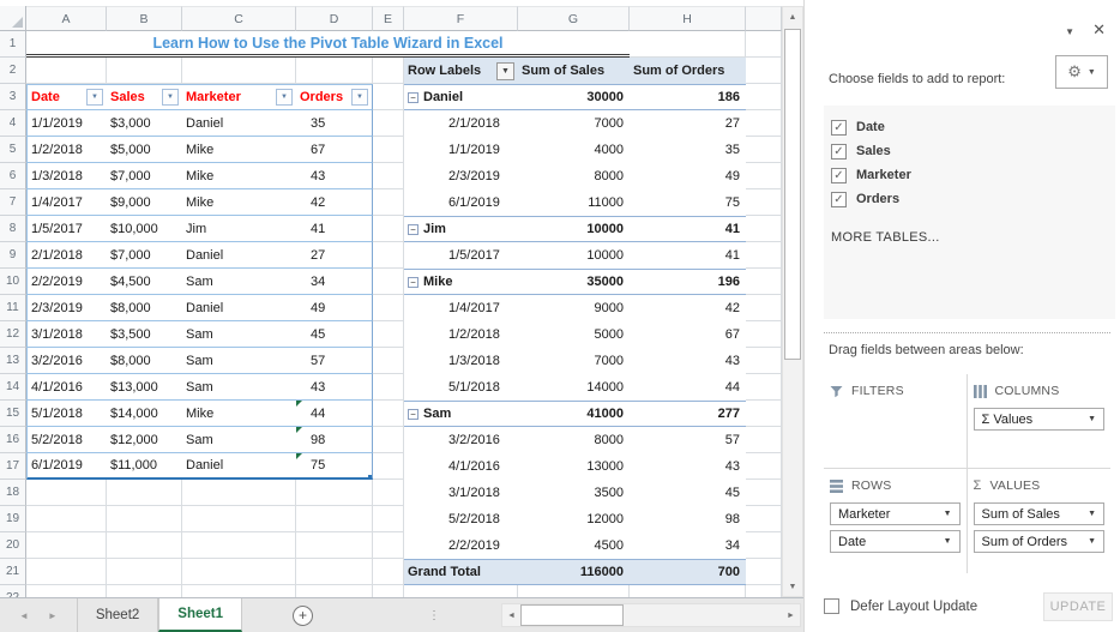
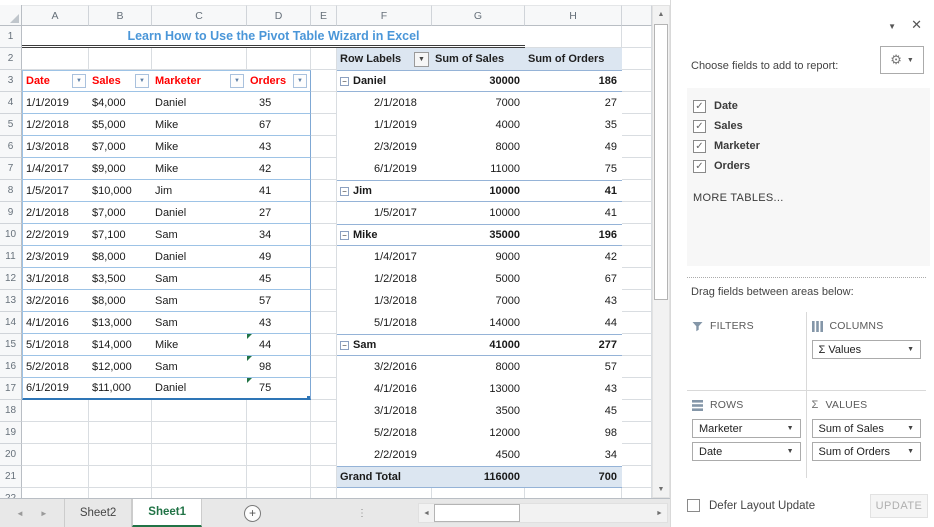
  A
  B
  C
  D
  E
  F
  G
  H
  1
  Learn How to Use the Pivot Table Wizard in Excel
  2
  Row Labels
  Sum of Sales
  Sum of Orders
  3
  Date
  Sales
  Marketer
  Orders
  −
  Daniel
  30000
  186
  4
  1/1/2019
- $3,000
+ $4,000
  Daniel
  35
  2/1/2018
  7000
  27
  5
  1/2/2018
  $5,000
  Mike
  67
  1/1/2019
  4000
  35
  6
  1/3/2018
  $7,000
  Mike
  43
  2/3/2019
  8000
  49
  7
  1/4/2017
  $9,000
  Mike
  42
  6/1/2019
  11000
  75
  8
  1/5/2017
  $10,000
  Jim
  41
  −
  Jim
  10000
  41
  9
  2/1/2018
  $7,000
  Daniel
  27
  1/5/2017
  10000
  41
  10
  2/2/2019
- $4,500
+ $7,100
  Sam
  34
  −
  Mike
  35000
  196
  11
  2/3/2019
  $8,000
  Daniel
  49
  1/4/2017
  9000
  42
  12
  3/1/2018
  $3,500
  Sam
  45
  1/2/2018
  5000
  67
  13
  3/2/2016
  $8,000
  Sam
  57
  1/3/2018
  7000
  43
  14
  4/1/2016
  $13,000
  Sam
  43
  5/1/2018
  14000
  44
  15
  5/1/2018
  $14,000
  Mike
  44
  −
  Sam
  41000
  277
  16
  5/2/2018
  $12,000
  Sam
  98
  3/2/2016
  8000
  57
  17
  6/1/2019
  $11,000
  Daniel
  75
  4/1/2016
  13000
  43
  18
  3/1/2018
  3500
  45
  19
  5/2/2018
  12000
  98
  20
  2/2/2019
  4500
  34
  21
  Grand Total
  116000
  700
  ◄
  ►
  Sheet2
  Sheet1
  +
  ⋮
  ▼
  ✕
  Choose fields to add to report:
  ⚙
  ✓
  Date
  ✓
  Sales
  ✓
  Marketer
  ✓
  Orders
  MORE TABLES...
  Drag fields between areas below:
  FILTERS
  COLUMNS
  Σ Values
  ROWS
  Marketer
  Date
  Σ
  VALUES
  Sum of Sales
  Sum of Orders
  Defer Layout Update
  UPDATE
